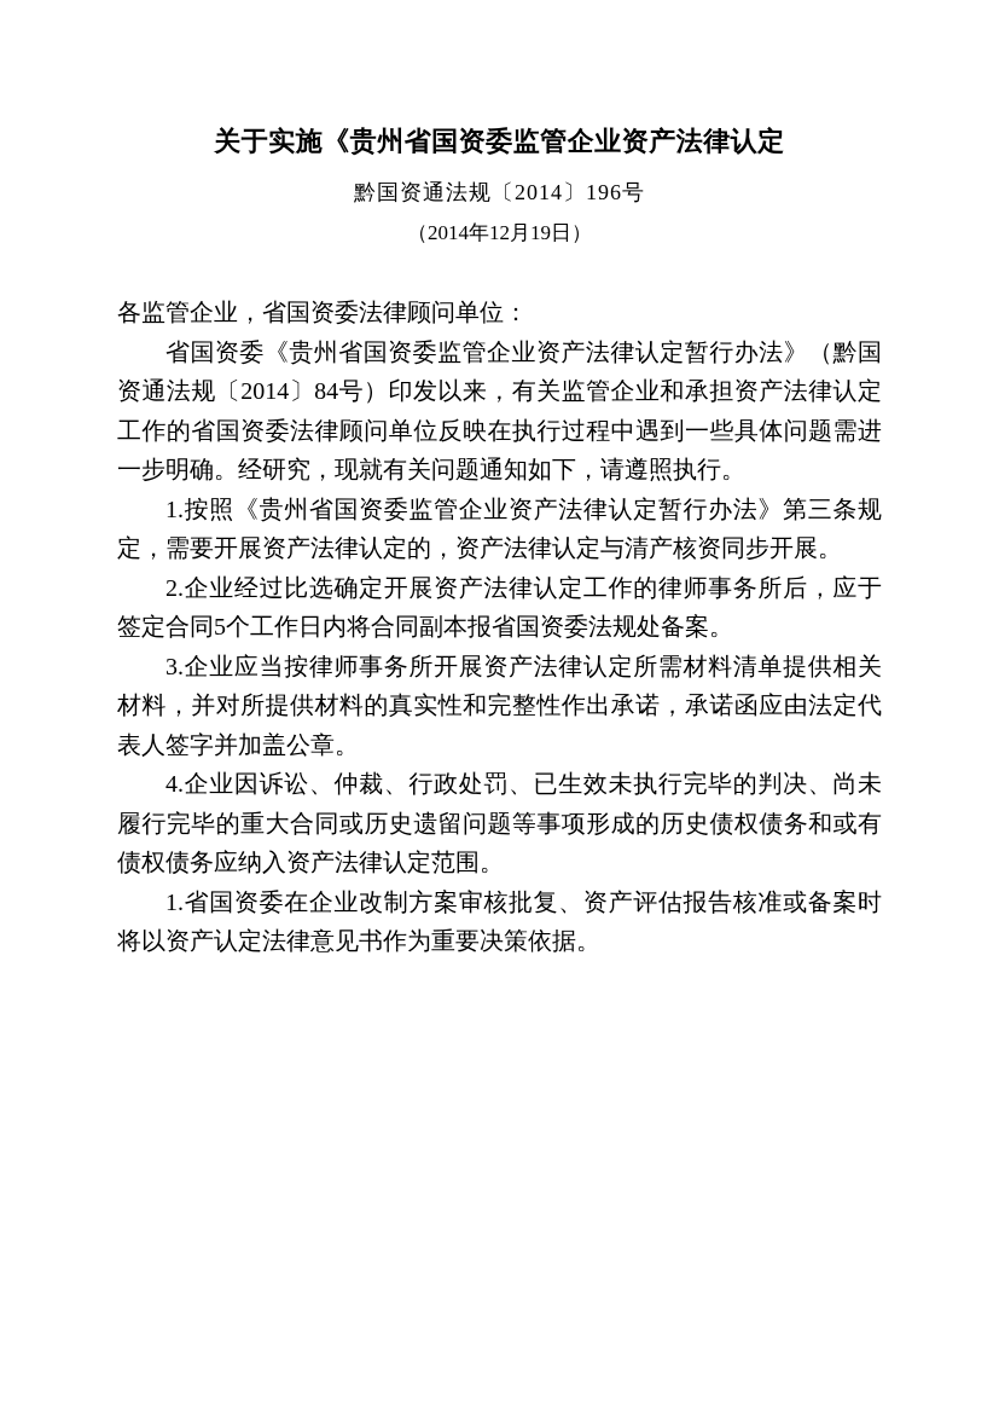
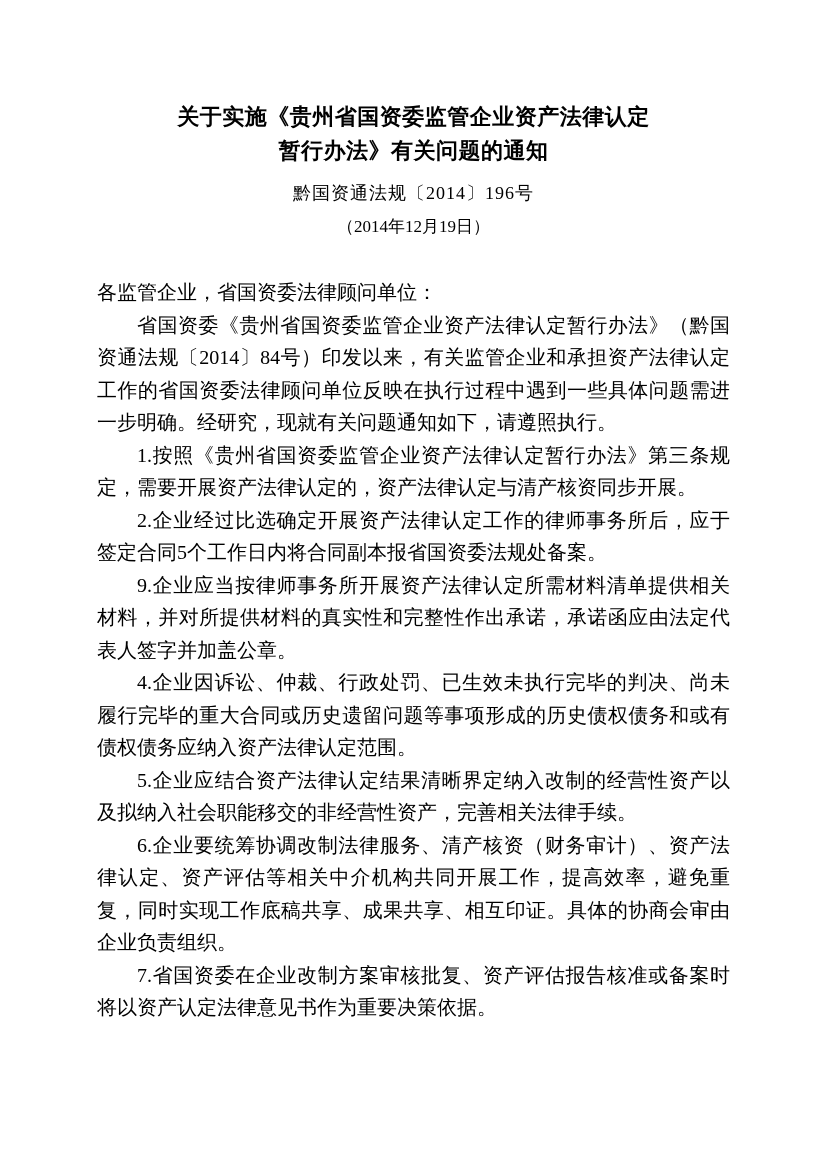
  关于实施《贵州省国资委监管企业资产法律认定
+ 暂行办法》有关问题的通知
  黔国资通法规〔2014〕196号
  （2014年12月19日）
  各监管企业，省国资委法律顾问单位：
  省国资委《贵州省国资委监管企业资产法律认定暂行办法》（黔国资通法规〔2014〕84号）印发以来，有关监管企业和承担资产法律认定工作的省国资委法律顾问单位反映在执行过程中遇到一些具体问题需进一步明确。经研究，现就有关问题通知如下，请遵照执行。
  1.按照《贵州省国资委监管企业资产法律认定暂行办法》第三条规定，需要开展资产法律认定的，资产法律认定与清产核资同步开展。
  2.企业经过比选确定开展资产法律认定工作的律师事务所后，应于签定合同5个工作日内将合同副本报省国资委法规处备案。
- 3.企业应当按律师事务所开展资产法律认定所需材料清单提供相关材料，并对所提供材料的真实性和完整性作出承诺，承诺函应由法定代表人签字并加盖公章。
+ 9.企业应当按律师事务所开展资产法律认定所需材料清单提供相关材料，并对所提供材料的真实性和完整性作出承诺，承诺函应由法定代表人签字并加盖公章。
  4.企业因诉讼、仲裁、行政处罚、已生效未执行完毕的判决、尚未履行完毕的重大合同或历史遗留问题等事项形成的历史债权债务和或有债权债务应纳入资产法律认定范围。
+ 5.企业应结合资产法律认定结果清晰界定纳入改制的经营性资产以及拟纳入社会职能移交的非经营性资产，完善相关法律手续。
+ 6.企业要统筹协调改制法律服务、清产核资（财务审计）、资产法律认定、资产评估等相关中介机构共同开展工作，提高效率，避免重复，同时实现工作底稿共享、成果共享、相互印证。具体的协商会审由企业负责组织。
- 1.省国资委在企业改制方案审核批复、资产评估报告核准或备案时将以资产认定法律意见书作为重要决策依据。
+ 7.省国资委在企业改制方案审核批复、资产评估报告核准或备案时将以资产认定法律意见书作为重要决策依据。
